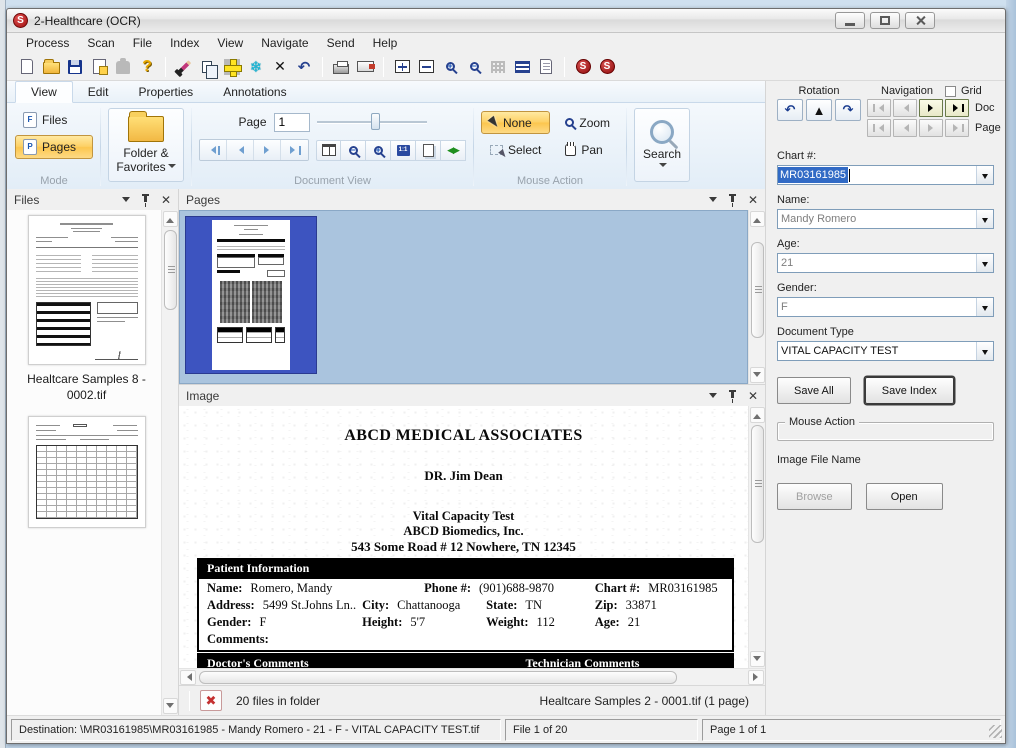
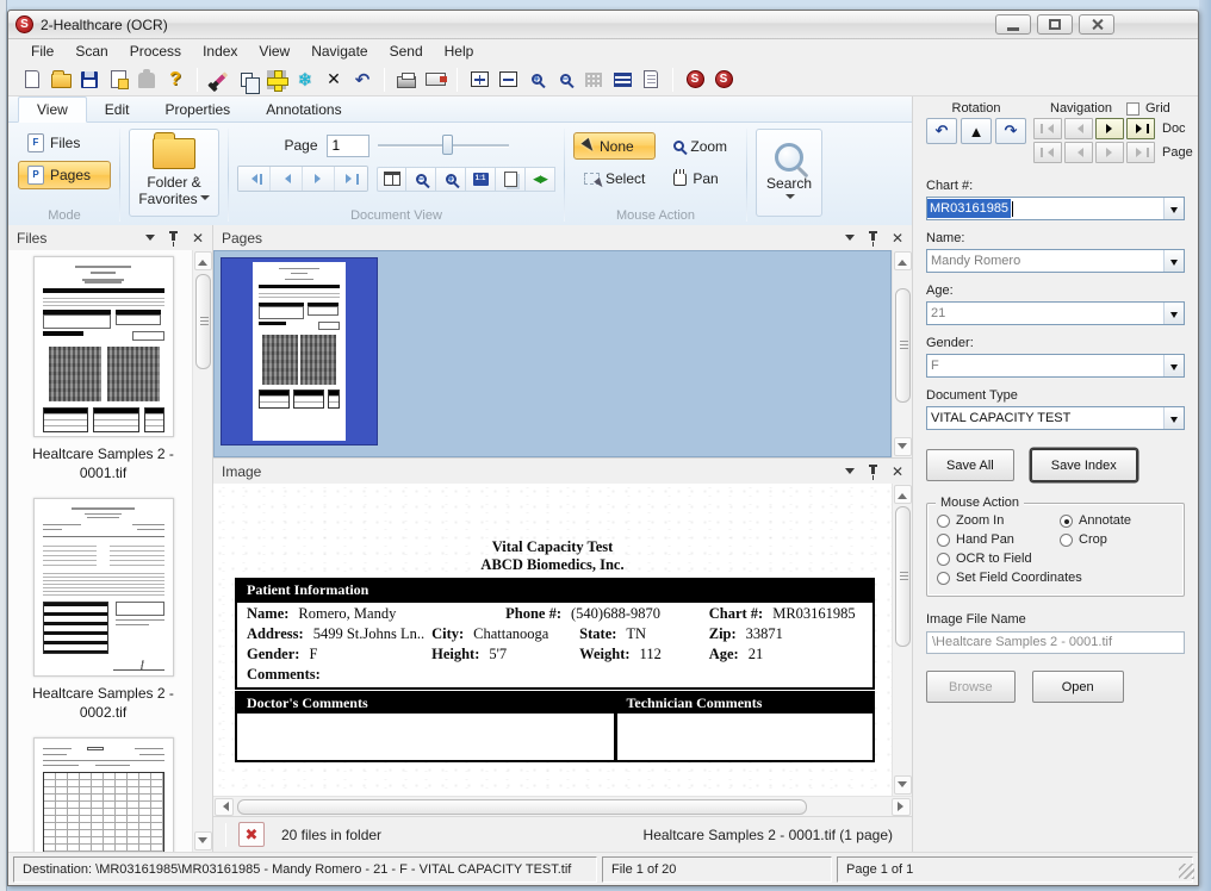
  S
  2-Healthcare (OCR)
- Process
+ File
  Scan
- File
+ Process
  Index
  View
  Navigate
  Send
  Help
  +
  −
  S
  S
  View
  Edit
  Properties
  Annotations
  F
  Files
  P
  Pages
  Mode
  Folder &
  Favorites
  Page
  1
  −
  +
  ◀▶
  Document View
  None
  Zoom
  Select
  Pan
  Mouse Action
  Search
  Files
+ Healtcare Samples 2 - 0001.tif
- Healtcare Samples 8 - 0002.tif
+ Healtcare Samples 2 - 0002.tif
  Pages
  Image
- ABCD MEDICAL ASSOCIATES
- DR. Jim Dean
  Vital Capacity Test
  ABCD Biomedics, Inc.
- 543 Some Road # 12 Nowhere, TN 12345
  Patient Information
  Name:
  Romero, Mandy
  Phone #:
- (901)688-9870
+ (540)688-9870
  Chart #:
  MR03161985
  Address:
  5499 St.Johns Ln..
  City:
  Chattanooga
  State:
  TN
  Zip:
  33871
  Gender:
  F
  Height:
  5'7
  Weight:
  112
  Age:
  21
  Comments:
  Doctor's Comments
  Technician Comments
  ✖
  20 files in folder
  Healtcare Samples 2 - 0001.tif (1 page)
  Rotation
  ↶
  ▲
  ↷
  Navigation
  Grid
  Doc
  Page
  Chart #:
  MR03161985
  Name:
  Mandy Romero
  Age:
  21
  Gender:
  F
  Document Type
  VITAL CAPACITY TEST
  Save All
  Save Index
  Mouse Action
+ Zoom In
+ Annotate
+ Hand Pan
+ Crop
+ OCR to Field
+ Set Field Coordinates
  Image File Name
+ \Healtcare Samples 2 - 0001.tif
  Browse
  Open
  Destination: \MR03161985\MR03161985 - Mandy Romero - 21 - F - VITAL CAPACITY TEST.tif
  File 1 of 20
  Page 1 of 1
